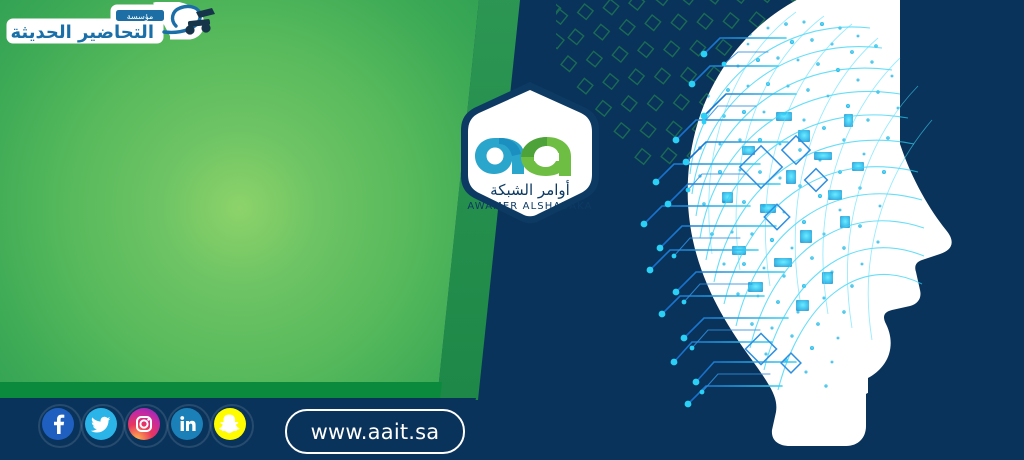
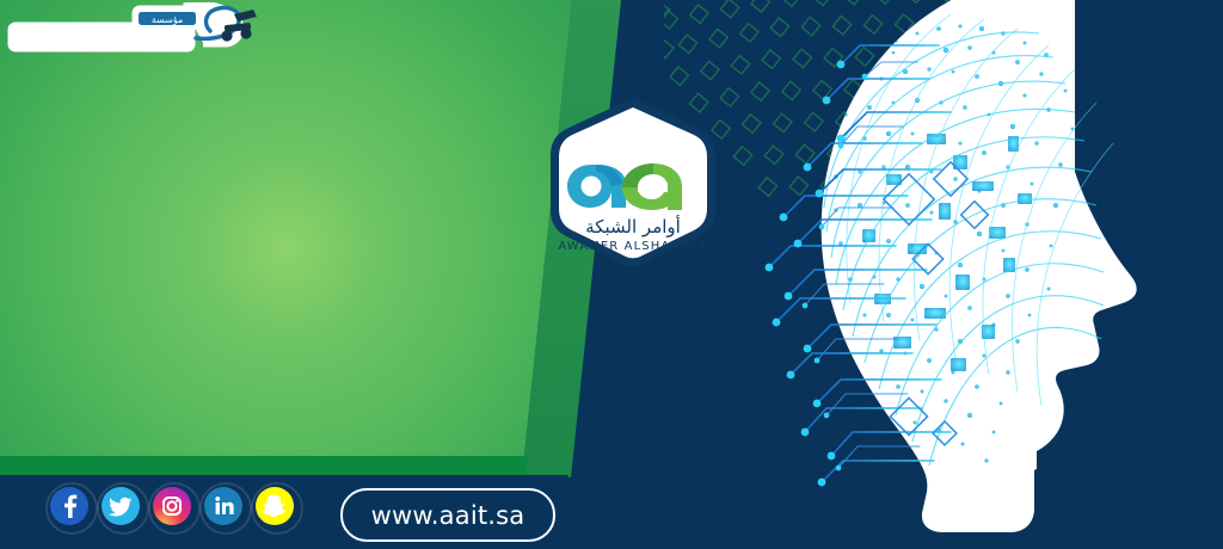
  مؤسسة
- التحاضير الحديثة
  أوامر الشبكة
  AWAMER ALSHABAKA
  www.aait.sa
